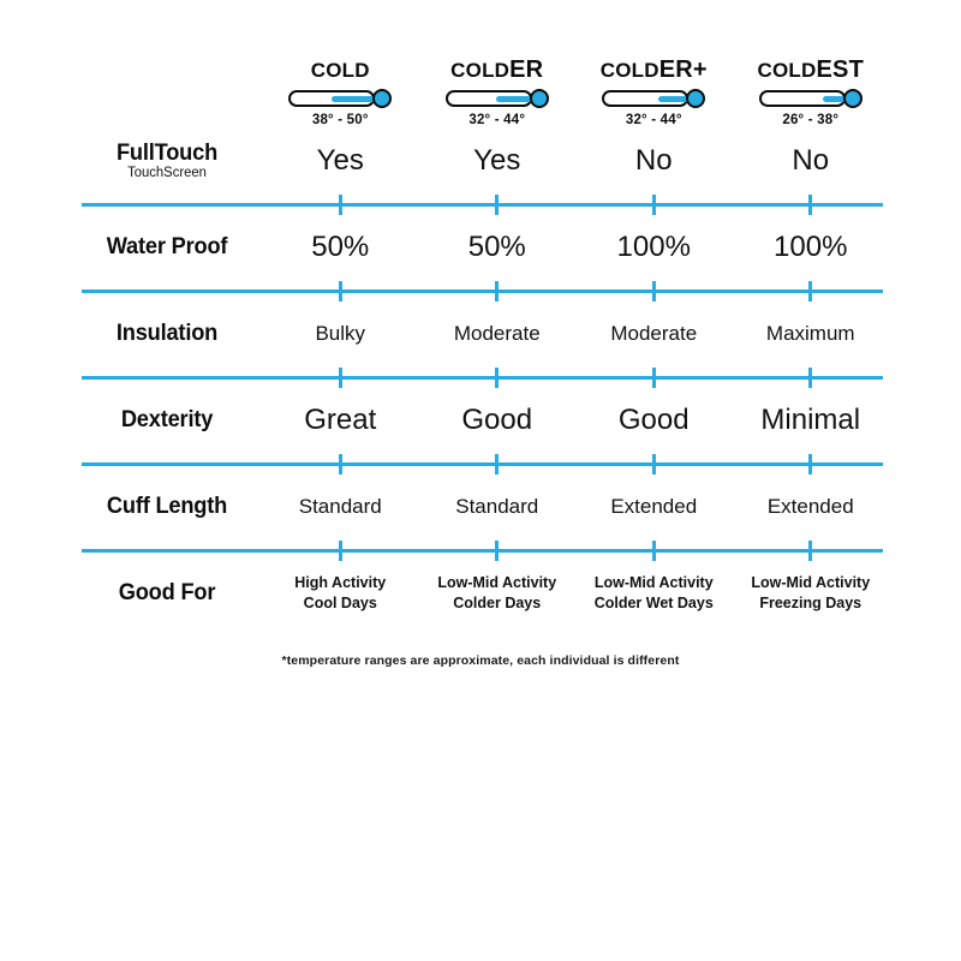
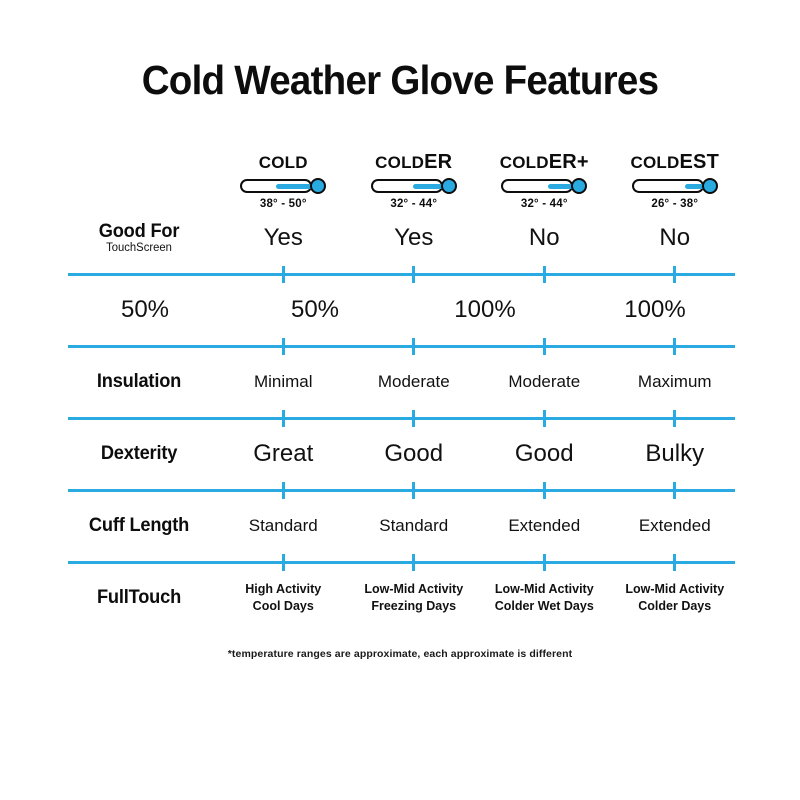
+ Cold Weather Glove Features
  COLD
  38° - 50°
  COLDER
  32° - 44°
  COLDER+
  32° - 44°
  COLDEST
  26° - 38°
- FullTouch
+ Good For
  TouchScreen
  Yes
  Yes
  No
  No
- Water Proof
  50%
  50%
  100%
  100%
  Insulation
- Bulky
+ Minimal
  Moderate
  Moderate
  Maximum
  Dexterity
  Great
  Good
  Good
- Minimal
+ Bulky
  Cuff Length
  Standard
  Standard
  Extended
  Extended
- Good For
+ FullTouch
  High Activity
  Cool Days
  Low-Mid Activity
- Colder Days
+ Freezing Days
  Low-Mid Activity
  Colder Wet Days
  Low-Mid Activity
- Freezing Days
+ Colder Days
- *temperature ranges are approximate, each individual is different
+ *temperature ranges are approximate, each approximate is different
